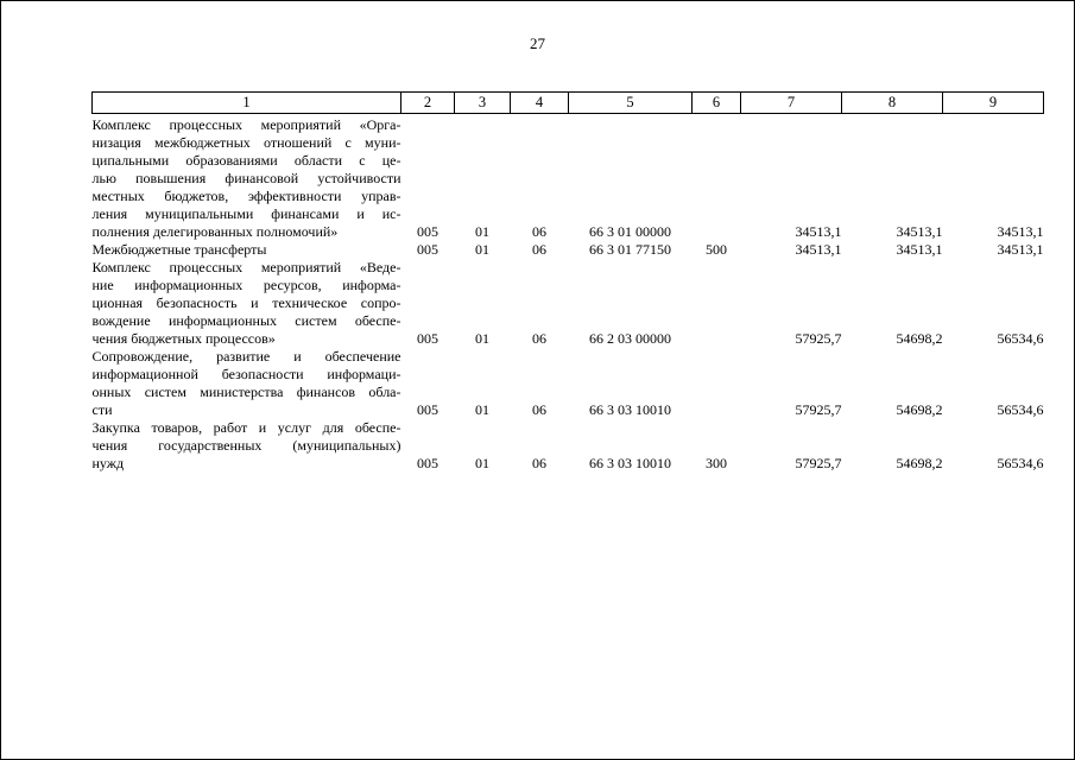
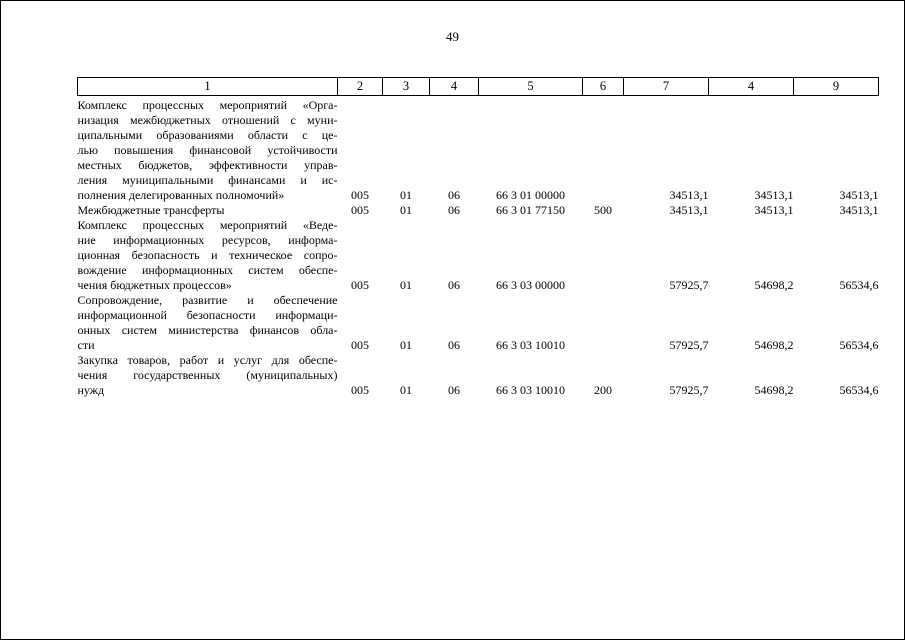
- 27
+ 49
- 1	2	3	4	5	6	7	8	9
+ 1	2	3	4	5	6	7	4	9
  Комплекс процессных мероприятий «Орга-низация межбюджетных отношений с муни-ципальными образованиями области с це-лью повышения финансовой устойчивостиместных бюджетов, эффективности управ-ления муниципальными финансами и ис-полнения делегированных полномочий»	005	01	06	66 3 01 00000		34513,1	34513,1	34513,1
  Межбюджетные трансферты	005	01	06	66 3 01 77150	500	34513,1	34513,1	34513,1
- Комплекс процессных мероприятий «Веде-ние информационных ресурсов, информа-ционная безопасность и техническое сопро-вождение информационных систем обеспе-чения бюджетных процессов»	005	01	06	66 2 03 00000		57925,7	54698,2	56534,6
+ Комплекс процессных мероприятий «Веде-ние информационных ресурсов, информа-ционная безопасность и техническое сопро-вождение информационных систем обеспе-чения бюджетных процессов»	005	01	06	66 3 03 00000		57925,7	54698,2	56534,6
  Сопровождение, развитие и обеспечениеинформационной безопасности информаци-онных систем министерства финансов обла-сти	005	01	06	66 3 03 10010		57925,7	54698,2	56534,6
- Закупка товаров, работ и услуг для обеспе-чения государственных (муниципальных)нужд	005	01	06	66 3 03 10010	300	57925,7	54698,2	56534,6
+ Закупка товаров, работ и услуг для обеспе-чения государственных (муниципальных)нужд	005	01	06	66 3 03 10010	200	57925,7	54698,2	56534,6
